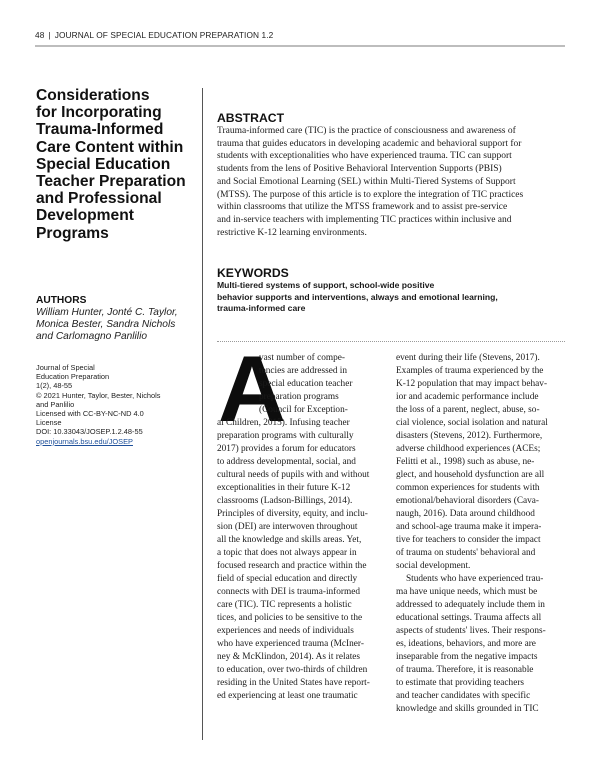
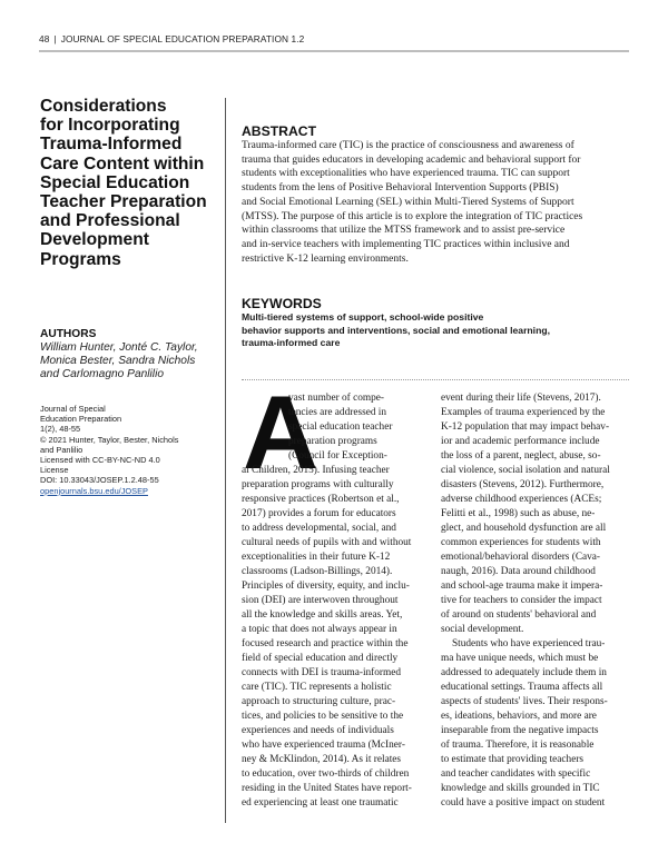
  48 | JOURNAL OF SPECIAL EDUCATION PREPARATION 1.2
  Considerations
  for Incorporating
  Trauma-Informed
  Care Content within
  Special Education
  Teacher Preparation
  and Professional
  Development
  Programs
  AUTHORS
  William Hunter, Jonté C. Taylor,
  Monica Bester, Sandra Nichols
  and Carlomagno Panlilio
  Journal of Special
  Education Preparation
  1(2), 48-55
  © 2021 Hunter, Taylor, Bester, Nichols
  and Panlilio
  Licensed with CC-BY-NC-ND 4.0
  License
  DOI: 10.33043/JOSEP.1.2.48-55
  openjournals.bsu.edu/JOSEP
  ABSTRACT
  Trauma-informed care (TIC) is the practice of consciousness and awareness of
  trauma that guides educators in developing academic and behavioral support for
  students with exceptionalities who have experienced trauma. TIC can support
  students from the lens of Positive Behavioral Intervention Supports (PBIS)
  and Social Emotional Learning (SEL) within Multi-Tiered Systems of Support
  (MTSS). The purpose of this article is to explore the integration of TIC practices
  within classrooms that utilize the MTSS framework and to assist pre-service
  and in-service teachers with implementing TIC practices within inclusive and
  restrictive K-12 learning environments.
  KEYWORDS
  Multi-tiered systems of support, school-wide positive
- behavior supports and interventions, always and emotional learning,
+ behavior supports and interventions, social and emotional learning,
  trauma-informed care
  A
  vast number of compe-
  tencies are addressed in
  special education teacher
  preparation programs
  (Council for Exception-
  al Children, 2015). Infusing teacher
  preparation programs with culturally
+ responsive practices (Robertson et al.,
  2017) provides a forum for educators
  to address developmental, social, and
  cultural needs of pupils with and without
  exceptionalities in their future K-12
  classrooms (Ladson-Billings, 2014).
  Principles of diversity, equity, and inclu-
  sion (DEI) are interwoven throughout
  all the knowledge and skills areas. Yet,
  a topic that does not always appear in
  focused research and practice within the
  field of special education and directly
  connects with DEI is trauma-informed
  care (TIC). TIC represents a holistic
+ approach to structuring culture, prac-
  tices, and policies to be sensitive to the
  experiences and needs of individuals
  who have experienced trauma (McIner-
  ney & McKlindon, 2014). As it relates
  to education, over two-thirds of children
  residing in the United States have report-
  ed experiencing at least one traumatic
  event during their life (Stevens, 2017).
  Examples of trauma experienced by the
  K-12 population that may impact behav-
  ior and academic performance include
  the loss of a parent, neglect, abuse, so-
  cial violence, social isolation and natural
  disasters (Stevens, 2012). Furthermore,
  adverse childhood experiences (ACEs;
  Felitti et al., 1998) such as abuse, ne-
  glect, and household dysfunction are all
  common experiences for students with
  emotional/behavioral disorders (Cava-
  naugh, 2016). Data around childhood
  and school-age trauma make it impera-
  tive for teachers to consider the impact
- of trauma on students' behavioral and
+ of around on students' behavioral and
  social development.
  Students who have experienced trau-
  ma have unique needs, which must be
  addressed to adequately include them in
  educational settings. Trauma affects all
  aspects of students' lives. Their respons-
  es, ideations, behaviors, and more are
  inseparable from the negative impacts
  of trauma. Therefore, it is reasonable
  to estimate that providing teachers
  and teacher candidates with specific
  knowledge and skills grounded in TIC
+ could have a positive impact on student
